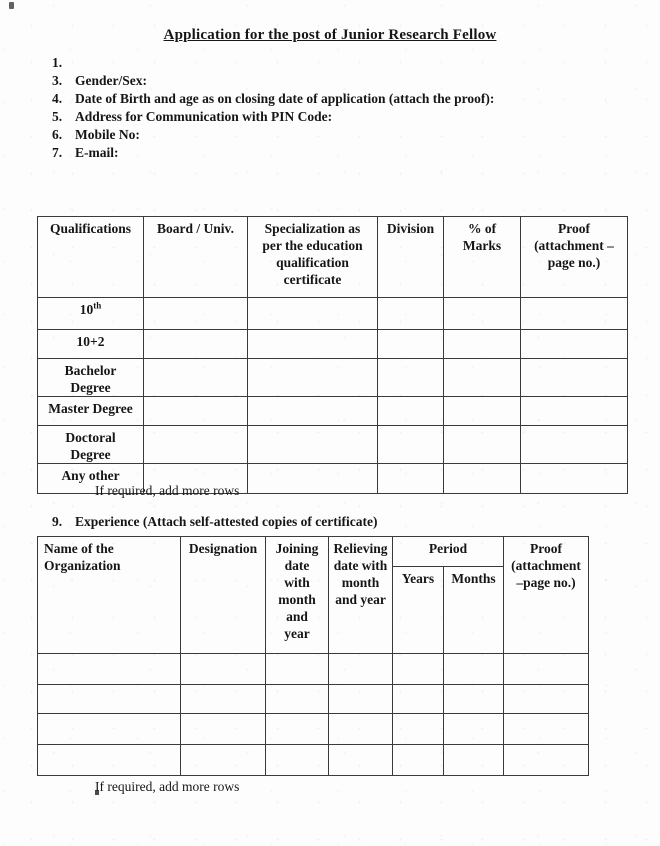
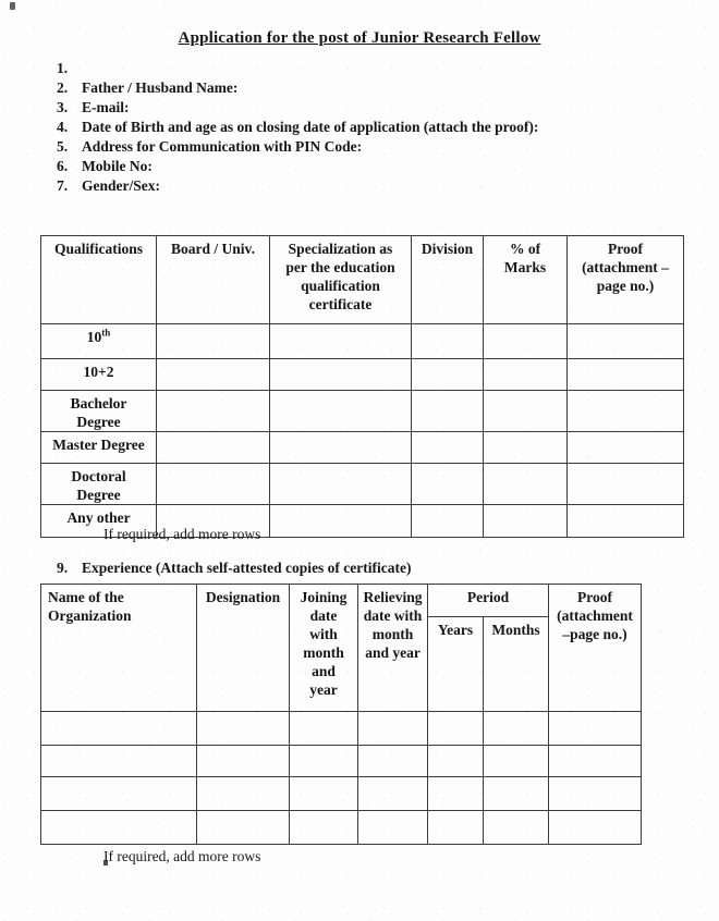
  Application for the post of Junior Research Fellow
  1.
+ 2.
+ Father / Husband Name:
  3.
- Gender/Sex:
+ E-mail:
  4.
  Date of Birth and age as on closing date of application (attach the proof):
  5.
  Address for Communication with PIN Code:
  6.
  Mobile No:
  7.
- E-mail:
+ Gender/Sex:
  Qualifications	Board / Univ.	Specialization as per the education qualification certificate	Division	% of Marks	Proof (attachment – page no.)
  10th
  10+2
  Bachelor Degree
  Master Degree
  Doctoral Degree
  Any other
  If required, add more rows
  9.
  Experience (Attach self-attested copies of certificate)
  Name of the Organization	Designation	Joining date with month and year	Relieving date with month and year	Period	Proof (attachment –page no.)
  Years	Months
  If required, add more rows
